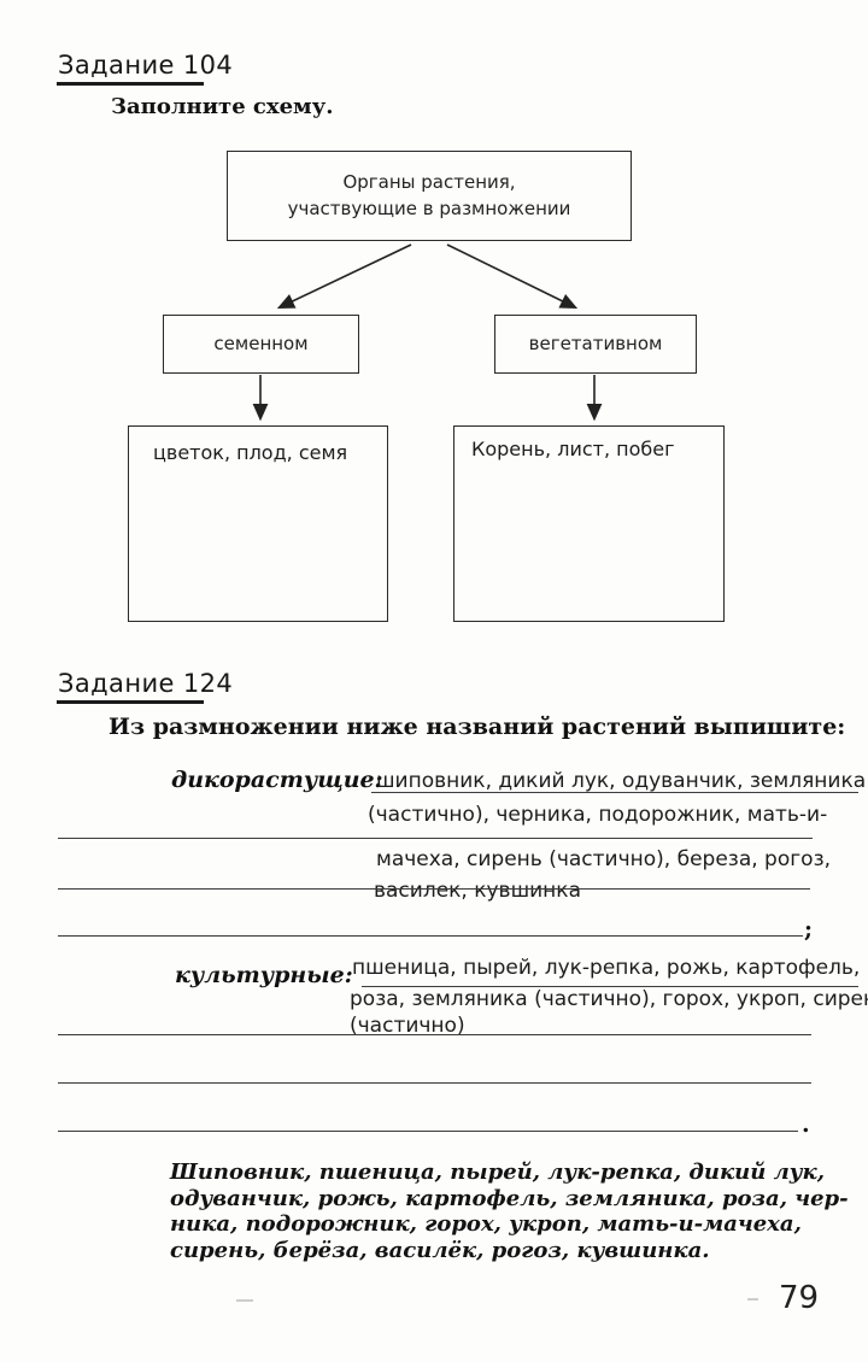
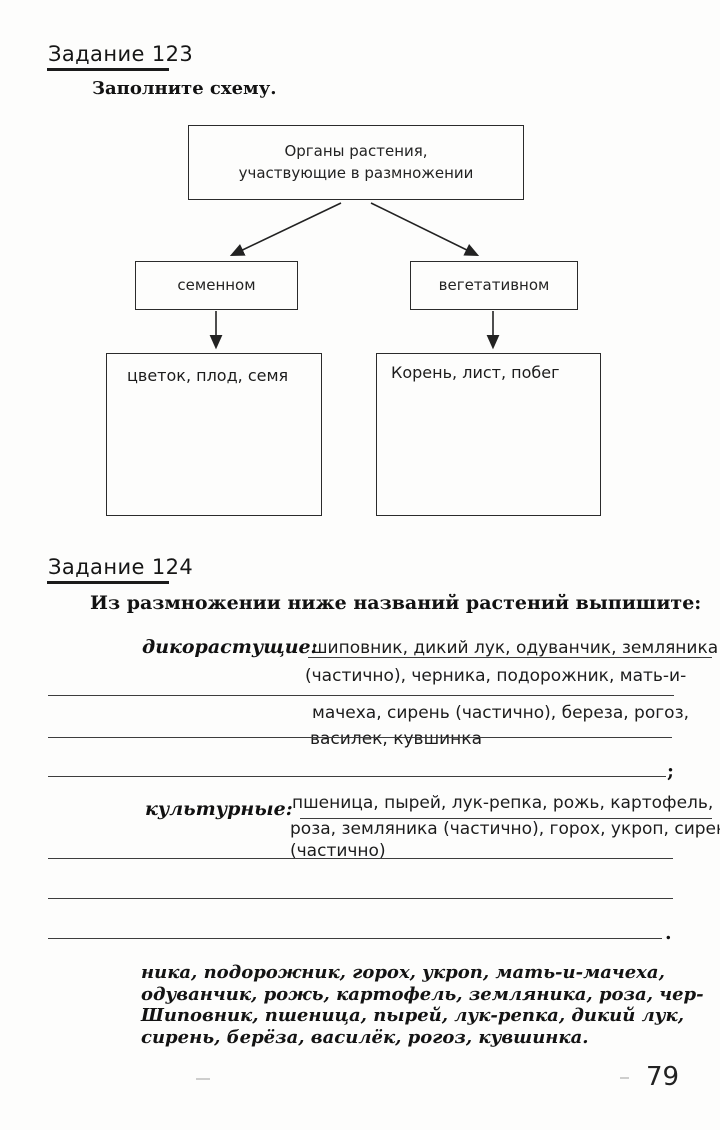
- Задание 104
+ Задание 123
  Заполните схему.
  Органы растения,
  участвующие в размножении
  семенном
  вегетативном
  цветок, плод, семя
  Корень, лист, побег
  Задание 124
  Из размножении ниже названий растений выпишите:
  дикорастущие:
  шиповник, дикий лук, одуванчик, земляника
  (частично), черника, подорожник, мать-и-
  мачеха, сирень (частично), береза, рогоз,
  василек, кувшинка
  ;
  культурные:
  пшеница, пырей, лук-репка, рожь, картофель,
  роза, земляника (частично), горох, укроп, сире
  (частично)
  .
- Шиповник, пшеница, пырей, лук-репка, дикий лук,
+ ника, подорожник, горох, укроп, мать-и-мачеха,
  одуванчик, рожь, картофель, земляника, роза, чер-
- ника, подорожник, горох, укроп, мать-и-мачеха,
+ Шиповник, пшеница, пырей, лук-репка, дикий лук,
  сирень, берёза, василёк, рогоз, кувшинка.
  79
